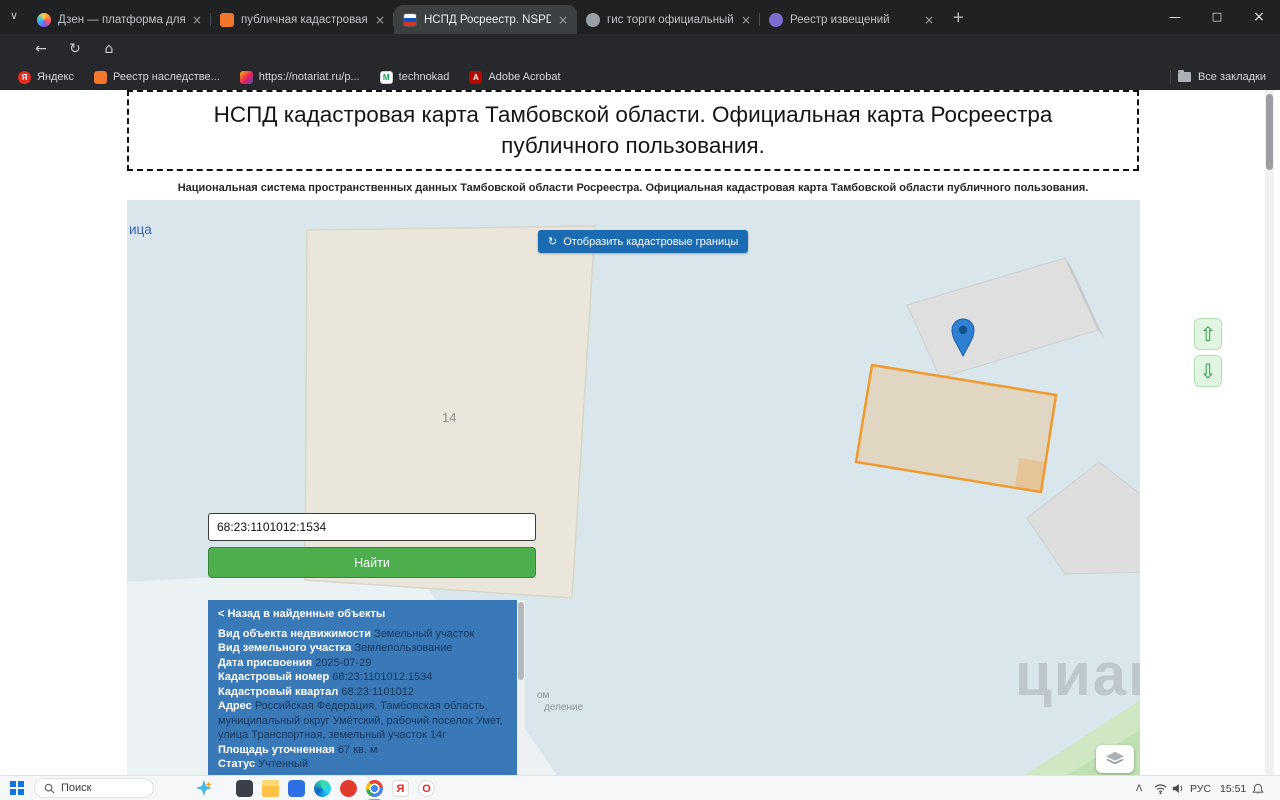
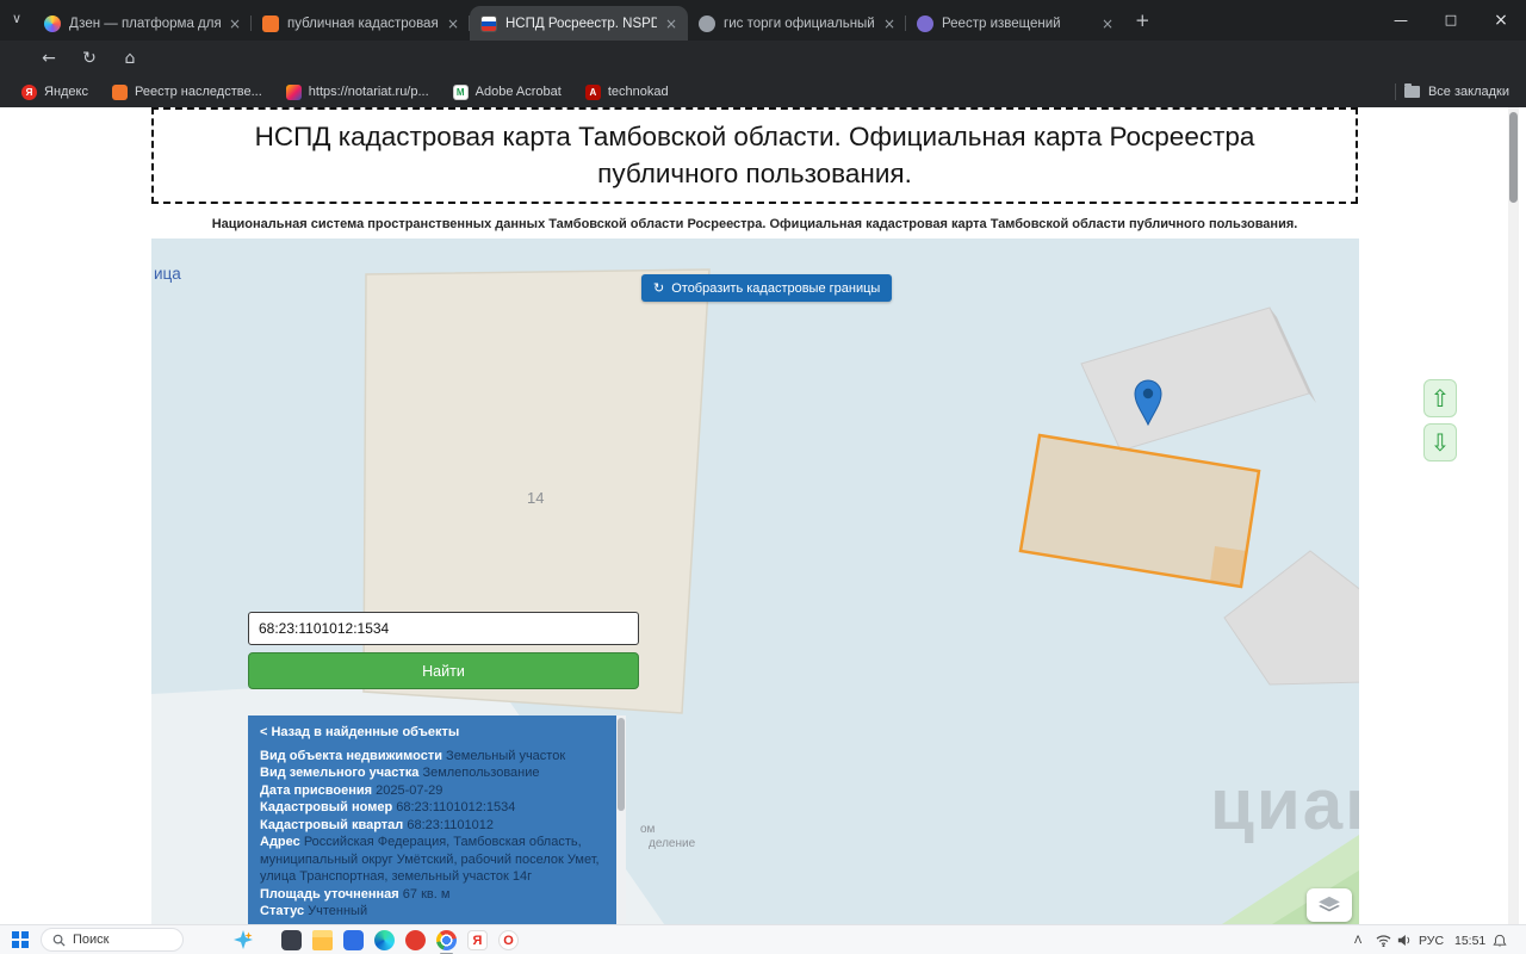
  ∨
  Дзен — платформа для
  ×
  публичная кадастровая
  ×
  НСПД Росреестр. NSPD
  ×
  гис торги официальный
  ×
  Реестр извещений
  ×
  +
  —
  □
  ×
  ←
  ↻
  ⌂
  Я
  Яндекс
  Реестр наследстве...
  https://notariat.ru/p...
  M
- technokad
+ Adobe Acrobat
  A
- Adobe Acrobat
+ technokad
  Все закладки
  НСПД кадастровая карта Тамбовской области. Официальная карта Росреестра публичного пользования.
  Национальная система пространственных данных Тамбовской области Росреестра. Официальная кадастровая карта Тамбовской области публичного пользования.
  ица
  ↻
  Отобразить кадастровые границы
  14
  68:23:1101012:1534
  Найти
  < Назад в найденные объекты
  Вид объекта недвижимости Земельный участок
  Вид земельного участка Землепользование
  Дата присвоения 2025-07-29
  Кадастровый номер 68:23:1101012:1534
  Кадастровый квартал 68:23:1101012
  Адрес Российская Федерация, Тамбовская область, муниципальный округ Умётский, рабочий поселок Умет, улица Транспортная, земельный участок 14г
  Площадь уточненная 67 кв. м
  Статус Учтенный
  ом
  деление
  циа
  ⇧
  ⇩
  Поиск
  Я
  O
  ᐱ
  РУС
  15:51
